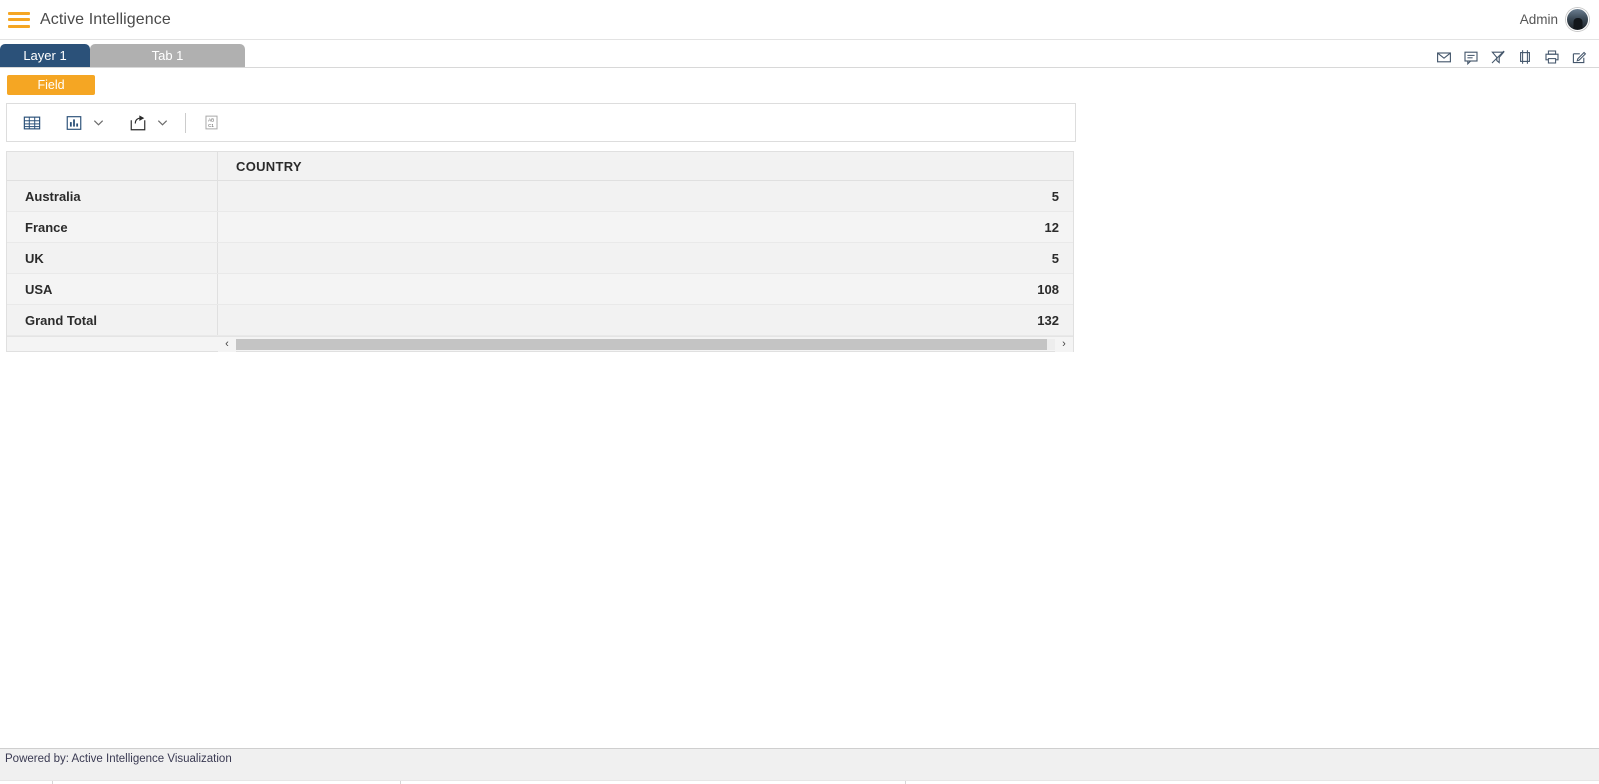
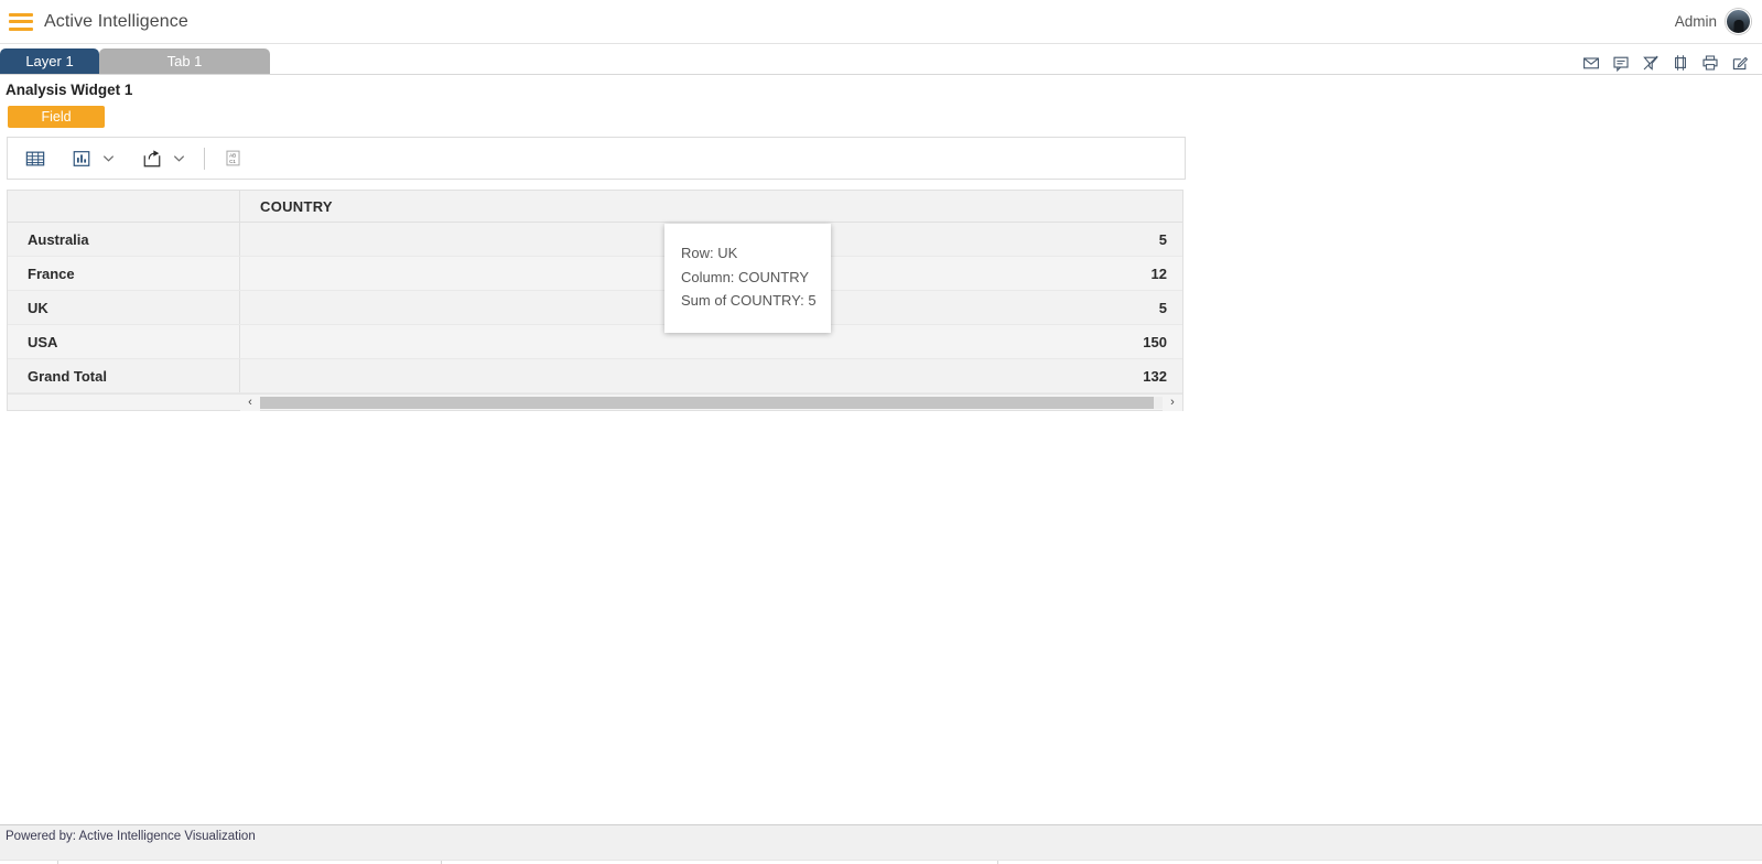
  Active Intelligence
  Admin
  Layer 1
  Tab 1
+ Analysis Widget 1
  Field
  COUNTRY
  Australia
  5
  France
  12
  UK
  5
  USA
- 108
+ 150
  Grand Total
  132
  ‹
  ›
+ Row: UK
+ Column: COUNTRY
+ Sum of COUNTRY: 5
  Powered by: Active Intelligence Visualization
